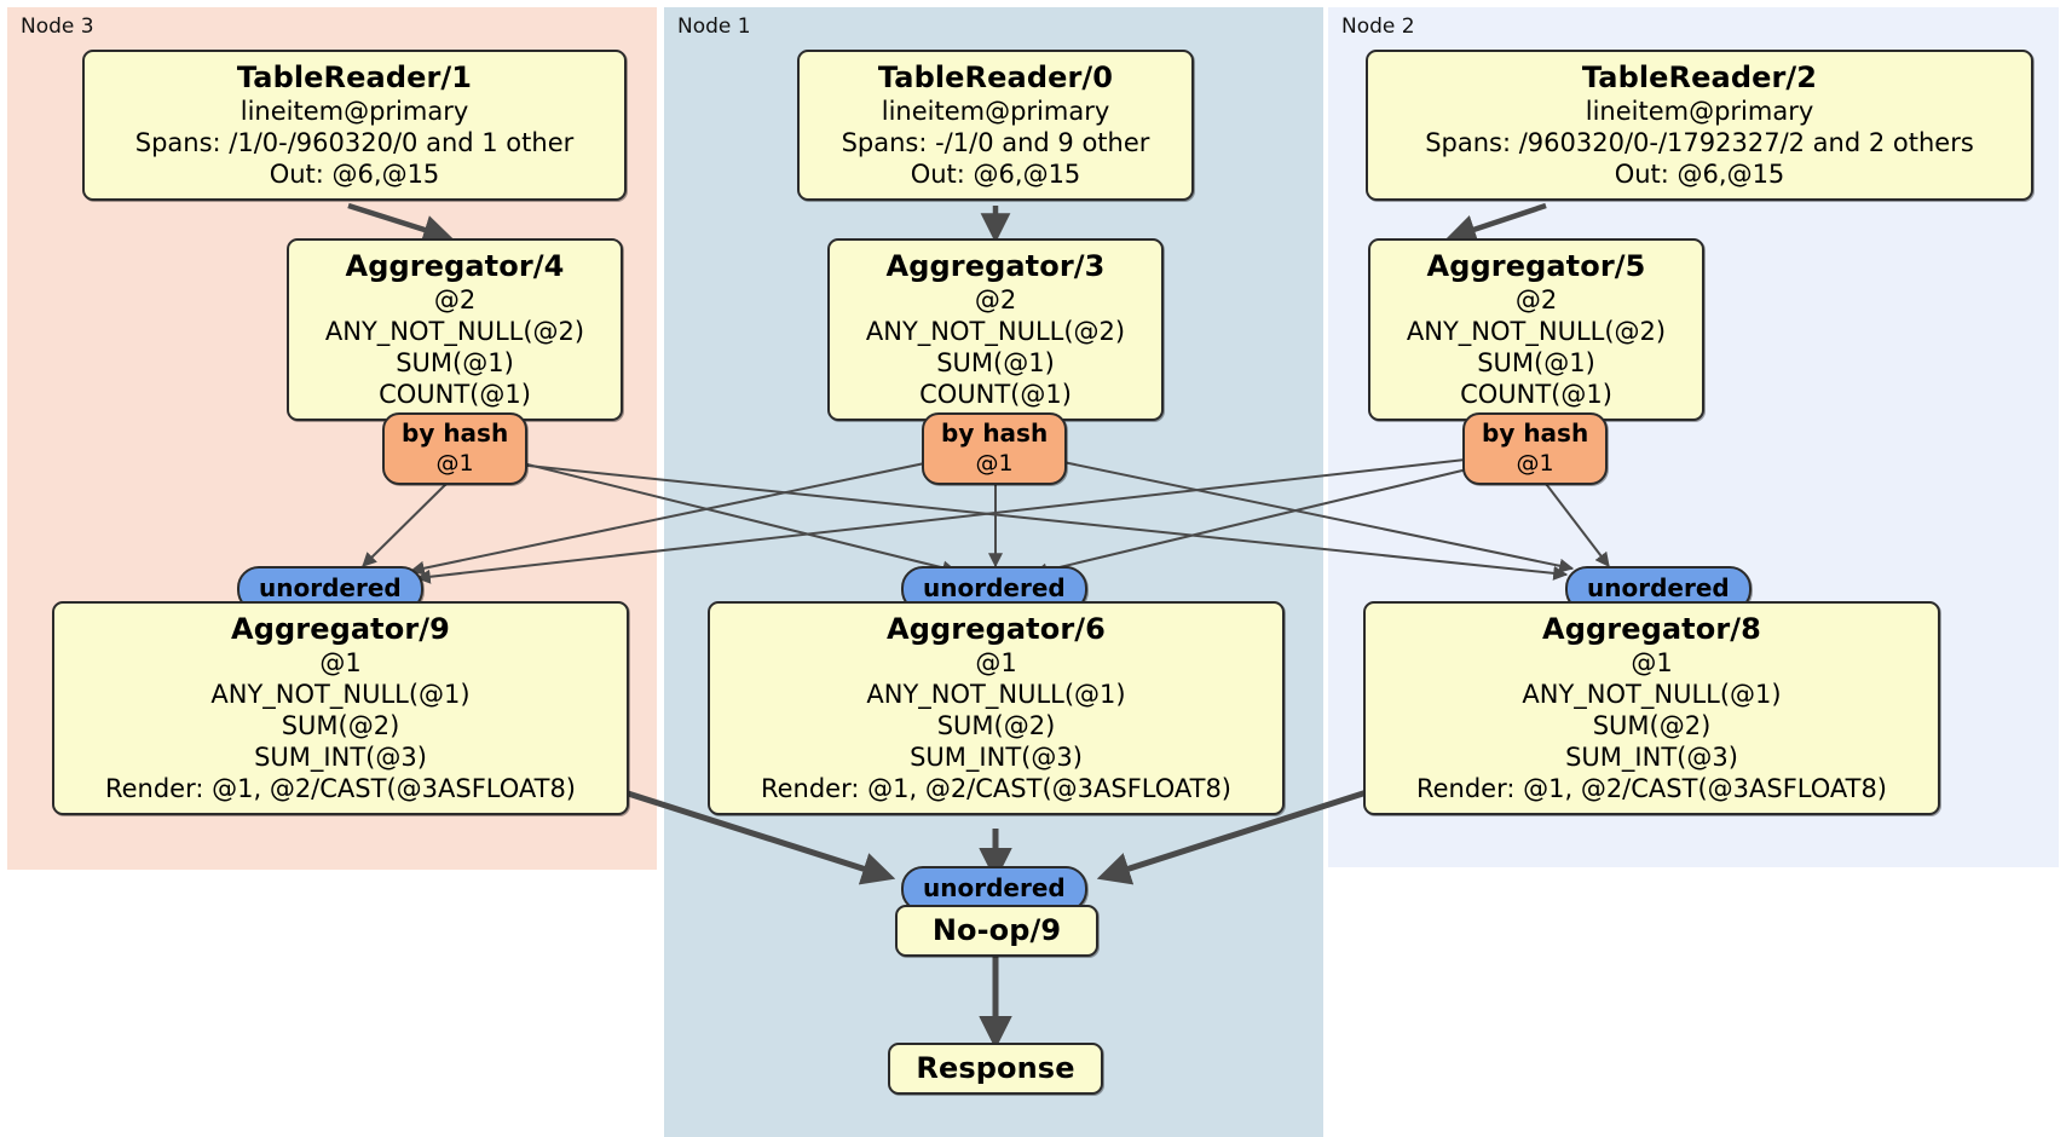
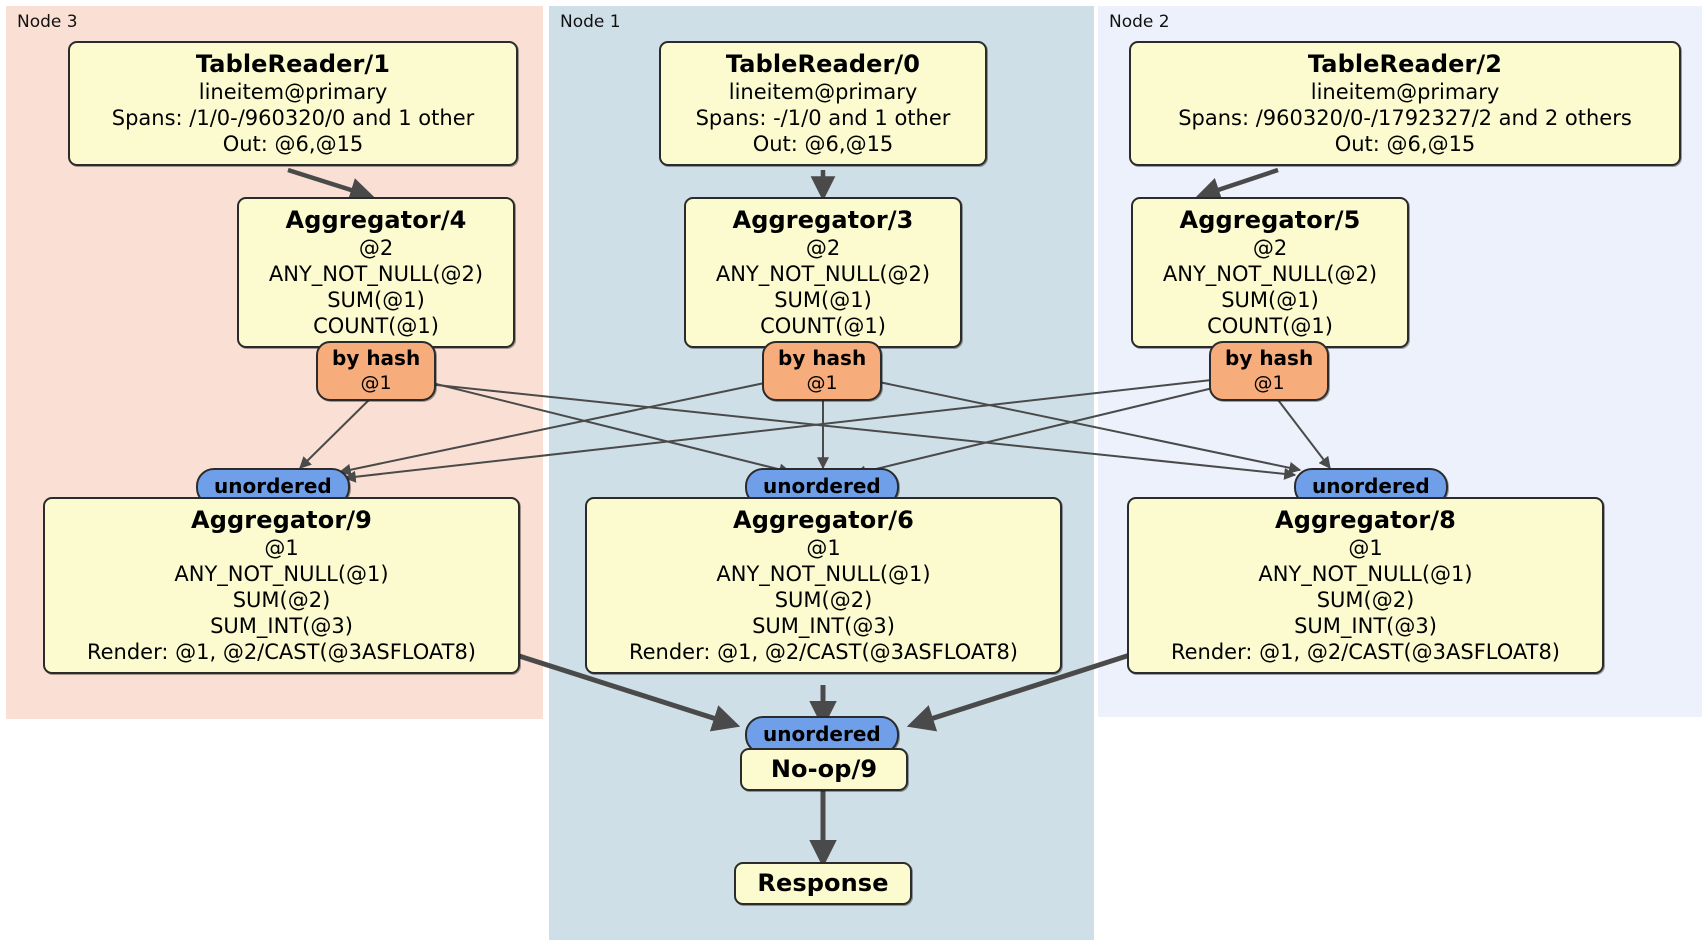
  Node 3
  Node 1
  Node 2
  TableReader/1
  lineitem@primary
  Spans: /1/0-/960320/0 and 1 other
  Out: @6,@15
  TableReader/0
  lineitem@primary
- Spans: -/1/0 and 9 other
+ Spans: -/1/0 and 1 other
  Out: @6,@15
  TableReader/2
  lineitem@primary
  Spans: /960320/0-/1792327/2 and 2 others
  Out: @6,@15
  Aggregator/4
  @2
  ANY_NOT_NULL(@2)
  SUM(@1)
  COUNT(@1)
  Aggregator/3
  @2
  ANY_NOT_NULL(@2)
  SUM(@1)
  COUNT(@1)
  Aggregator/5
  @2
  ANY_NOT_NULL(@2)
  SUM(@1)
  COUNT(@1)
  by hash
  @1
  by hash
  @1
  by hash
  @1
  unordered
  unordered
  unordered
  Aggregator/9
  @1
  ANY_NOT_NULL(@1)
  SUM(@2)
  SUM_INT(@3)
  Render: @1, @2/CAST(@3ASFLOAT8)
  Aggregator/6
  @1
  ANY_NOT_NULL(@1)
  SUM(@2)
  SUM_INT(@3)
  Render: @1, @2/CAST(@3ASFLOAT8)
  Aggregator/8
  @1
  ANY_NOT_NULL(@1)
  SUM(@2)
  SUM_INT(@3)
  Render: @1, @2/CAST(@3ASFLOAT8)
  unordered
  No-op/9
  Response
